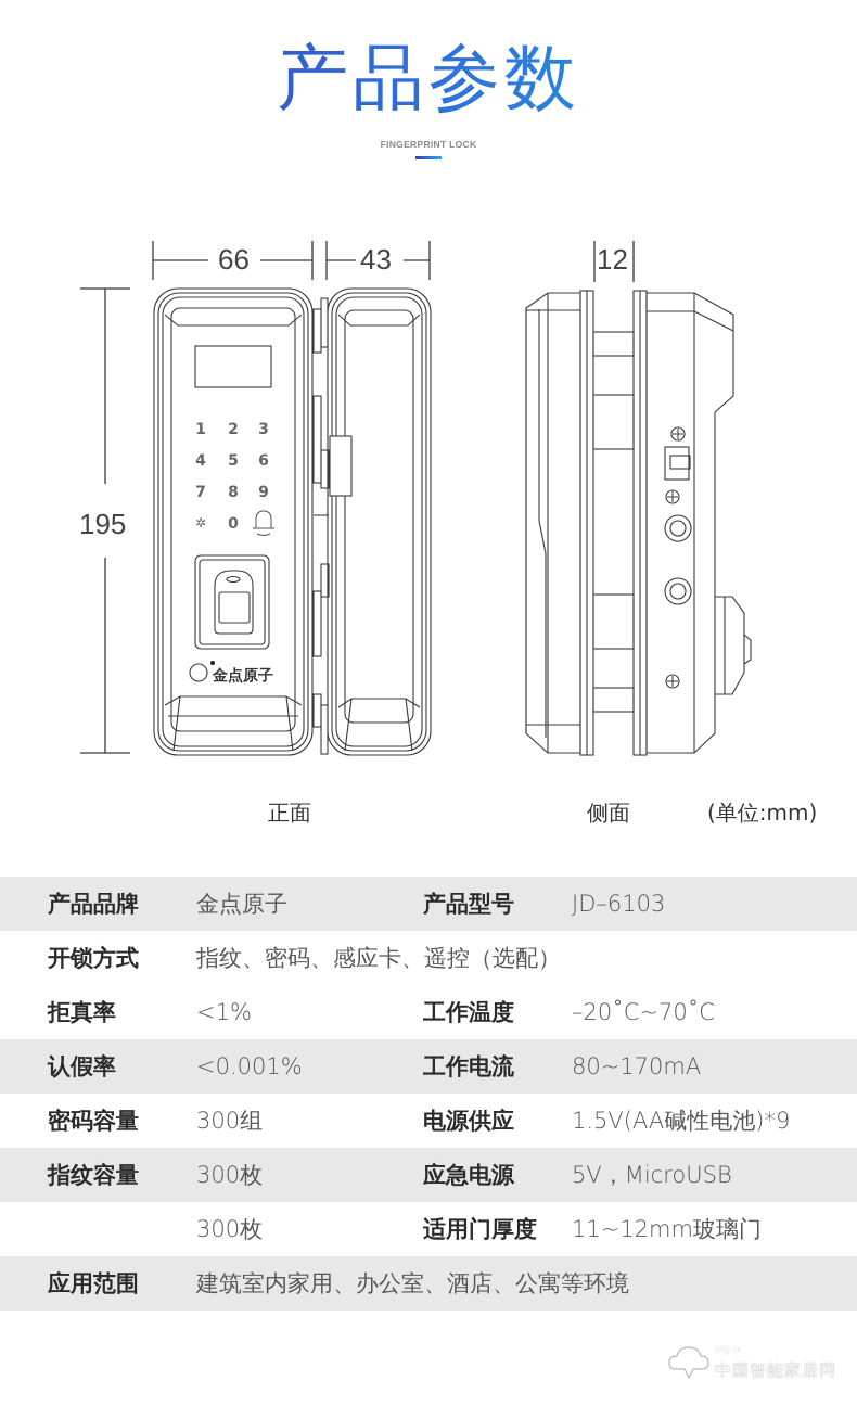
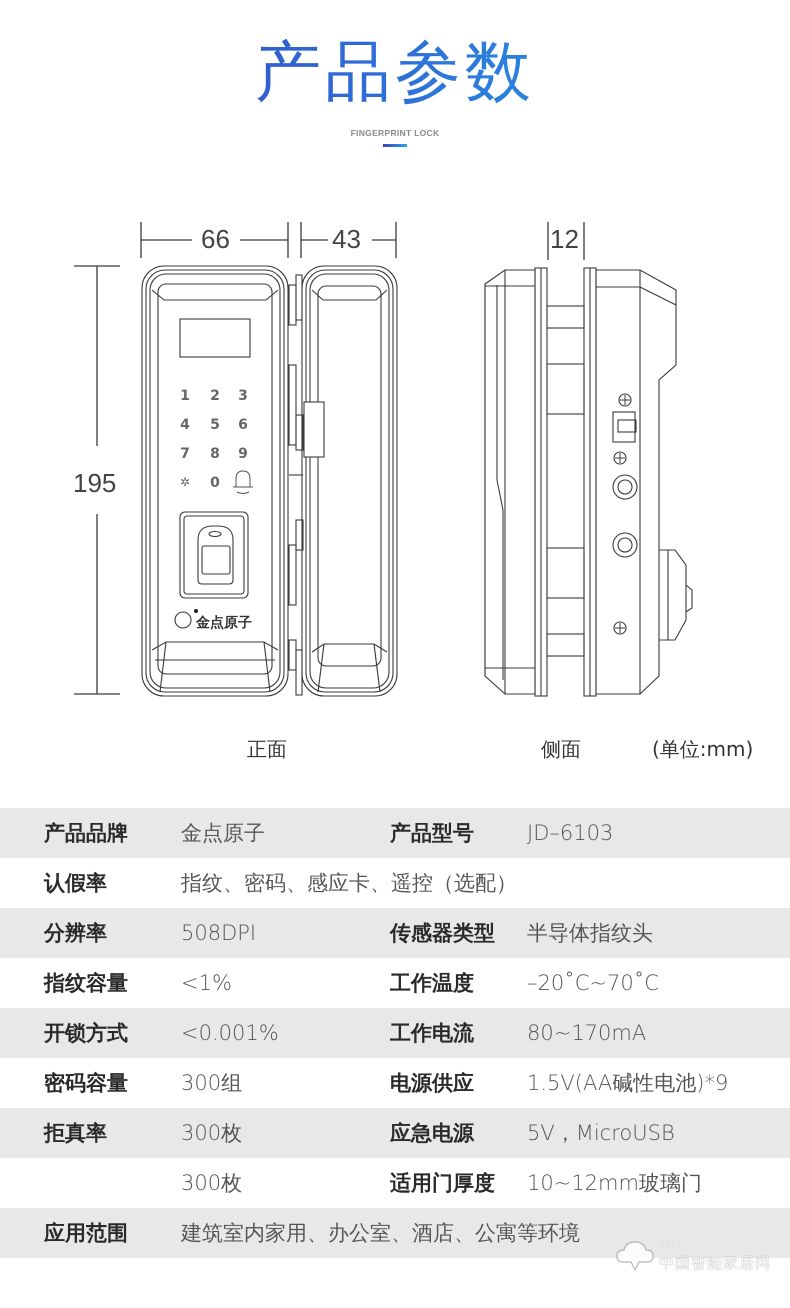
  产品参数
  FINGERPRINT LOCK
  66
  43
  195
  12
  金点原子
  1
  2
  3
  4
  5
  6
  7
  8
  9
  ✲
  0
  正面
  侧面
  (单位:mm)
  产品品牌
  金点原子
  产品型号
  JD–6103
- 开锁方式
+ 认假率
  指纹、密码、感应卡、遥控（选配）
+ 分辨率
+ 508DPI
+ 传感器类型
+ 半导体指纹头
- 拒真率
+ 指纹容量
  <1%
  工作温度
  –20˚C~70˚C
- 认假率
+ 开锁方式
  <0.001%
  工作电流
  80~170mA
  密码容量
  300组
  电源供应
  1.5V(AA碱性电池)*9
- 指纹容量
+ 拒真率
  300枚
  应急电源
  5V，MicroUSB
  300枚
  适用门厚度
- 11~12mm玻璃门
+ 10~12mm玻璃门
  应用范围
  建筑室内家用、办公室、酒店、公寓等环境
  中国智能家居网
